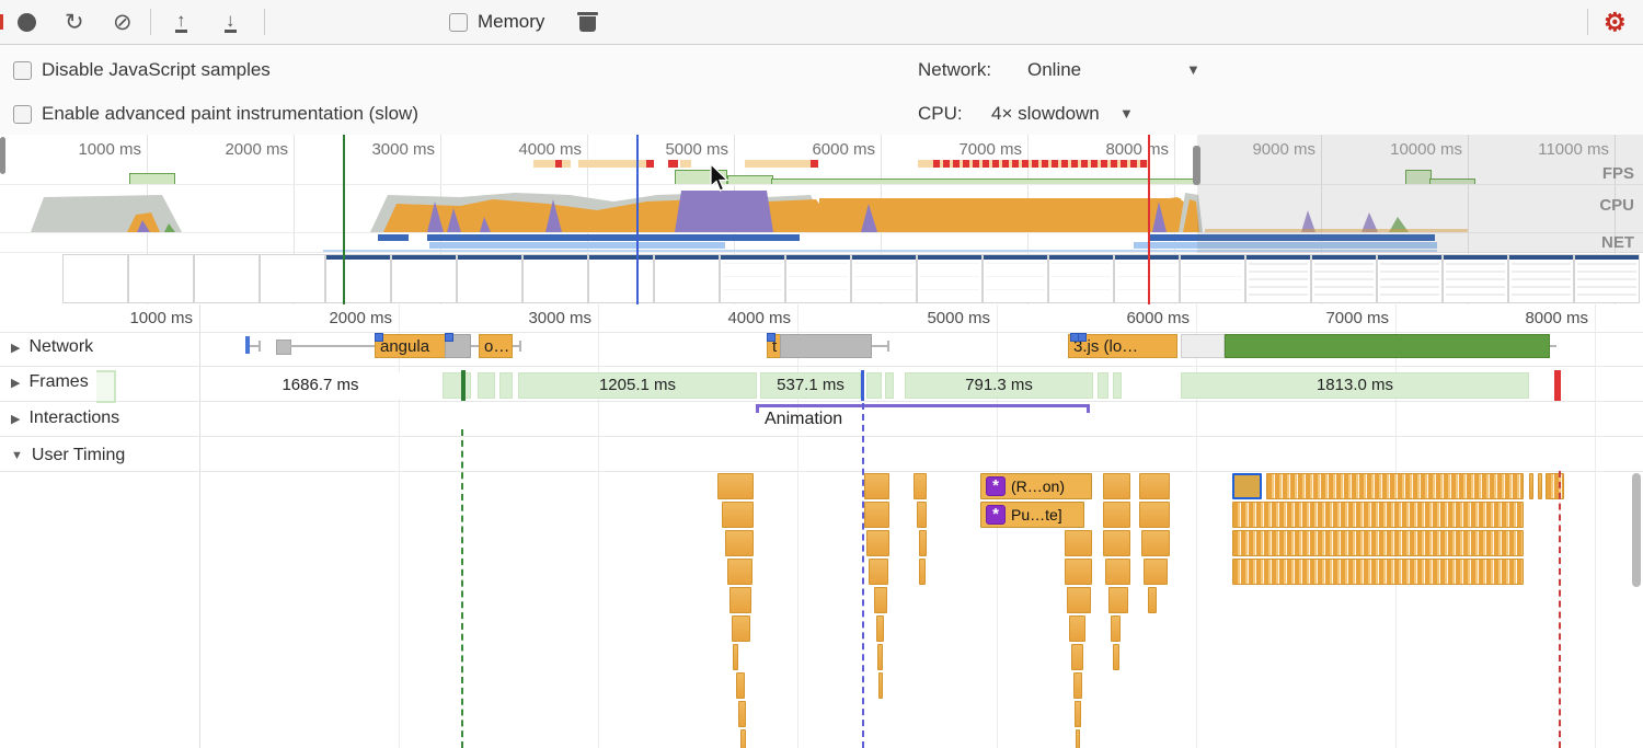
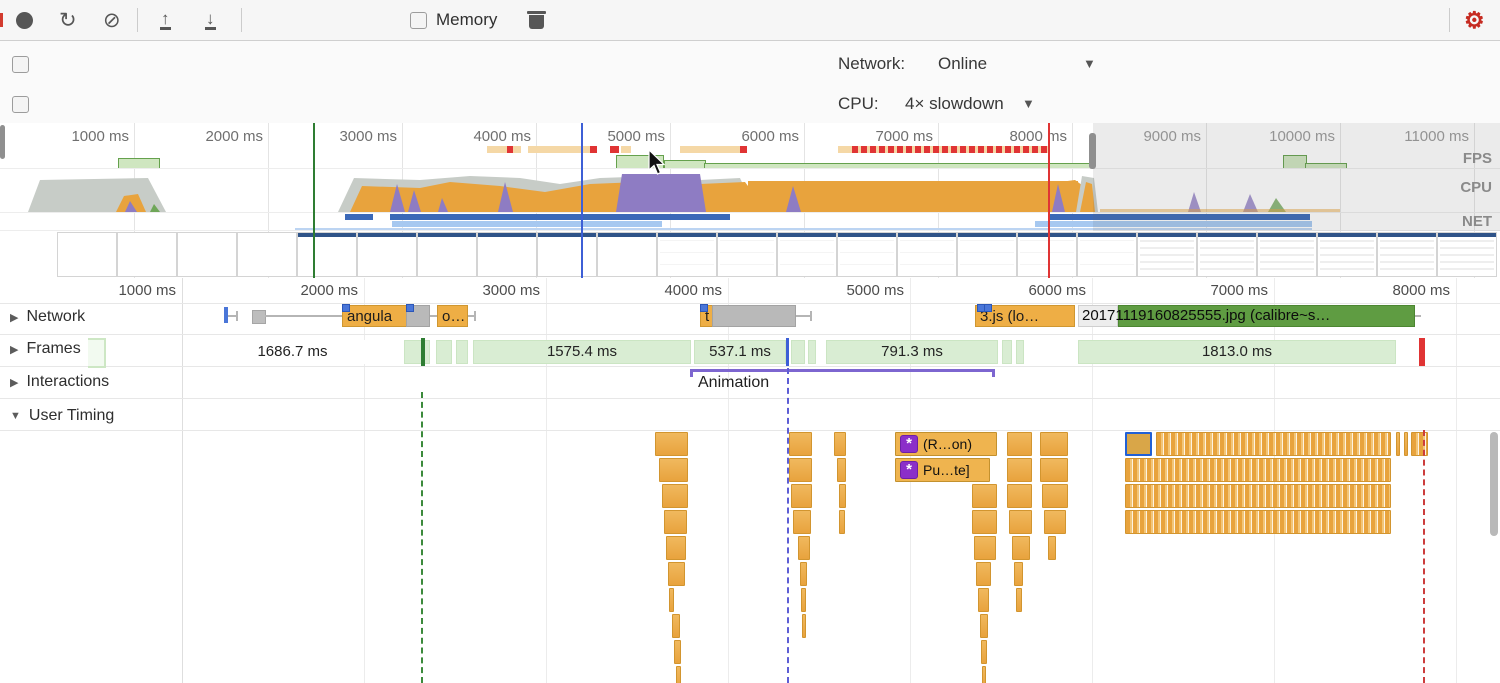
  ↻
  ⊘
  ↑
  ↓
  Memory
  ⚙
- Disable JavaScript samples
- Enable advanced paint instrumentation (slow)
  Network:
  Online
  ▼
  CPU:
  4× slowdown
  ▼
  1000 ms
  2000 ms
  3000 ms
  4000 ms
  5000 ms
  6000 ms
  7000 ms
  8000 ms
  9000 ms
  10000 ms
  11000 ms
  FPS
  CPU
  NET
  1000 ms
  2000 ms
  3000 ms
  4000 ms
  5000 ms
  6000 ms
  7000 ms
  8000 ms
  ▶
  Network
  ▶
  Frames
  ▶
  Interactions
  ▼
  User Timing
  angula
  o…
  t
  3.js (lo…
+ 20171119160825555.jpg (calibre~s…
  1686.7 ms
- 1205.1 ms
+ 1575.4 ms
  537.1 ms
  791.3 ms
  1813.0 ms
  Animation
  *
  (R…on)
  *
  Pu…te]
